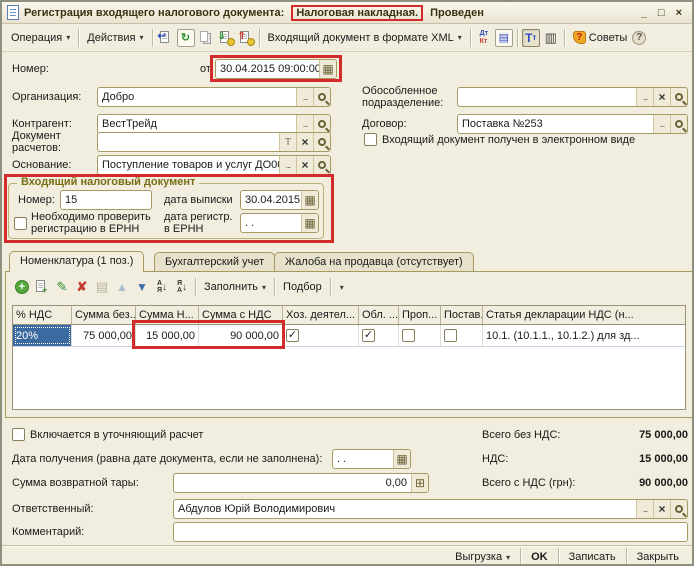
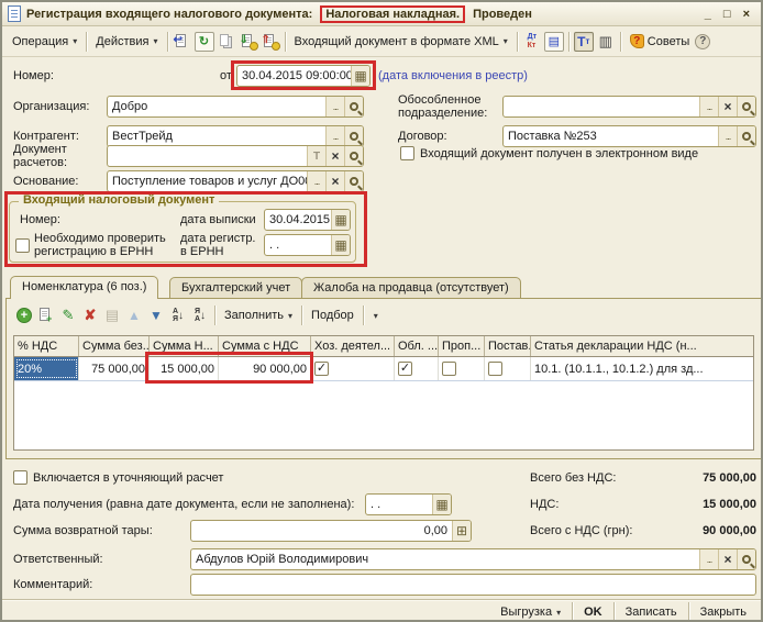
  Регистрация входящего налогового документа:
  Налоговая накладная.
  Проведен
  _
  □
  ×
  Операция
  ▾
  Действия
  ▾
  ↩
  ↻
  ⇓
  ⇑
  Входящий документ в формате XML
  ▾
  ▤
  Т
  т
  ▥
  ?
  Советы
  ?
  Номер:
  от
  30.04.2015 09:00:00
  ▦
+ (дата включения в реестр)
  Организация:
  Добро
  ...
  Обособленное
  подразделение:
  ...
  ×
  Контрагент:
  ВестТрейд
  ...
  Договор:
  Поставка №253
  ...
  Документ
  расчетов:
  Т
  ×
  Входящий документ получен в электронном виде
  Основание:
  Поступление товаров и услуг ДО0
  ...
  ×
  Входящий налоговый документ
  Номер:
- 15
  дата выписки
  30.04.2015
  ▦
  Необходимо проверить
  регистрацию в ЕРНН
  дата регистр.
  в ЕРНН
  . .
  ▦
- Номенклатура (1 поз.)
+ Номенклатура (6 поз.)
  Бухгалтерский учет
  Жалоба на продавца (отсутствует)
  +
  +
  ✎
  ✘
  ▤
  ▲
  ▼
  ↓
  ↓
  Заполнить
  ▾
  Подбор
  ▾
  % НДС
  Сумма без..
  Сумма Н...
  Сумма с НДС
  Хоз. деятел...
  Обл. ...
  Проп...
  Постав.
  Статья декларации НДС (н...
  20%
  75 000,00
  15 000,00
  90 000,00
  ✓
  ✓
  10.1. (10.1.1., 10.1.2.) для зд...
  Включается в уточняющий расчет
  Всего без НДС:
  75 000,00
  Дата получения (равна дате документа, если не заполнена):
  . .
  ▦
  НДС:
  15 000,00
  Сумма возвратной тары:
  0,00
  ⊞
  Всего с НДС (грн):
  90 000,00
  Ответственный:
  Абдулов Юрій Володимирович
  ...
  ×
  Комментарий:
  Выгрузка
  ▾
  OK
  Записать
  Закрыть
